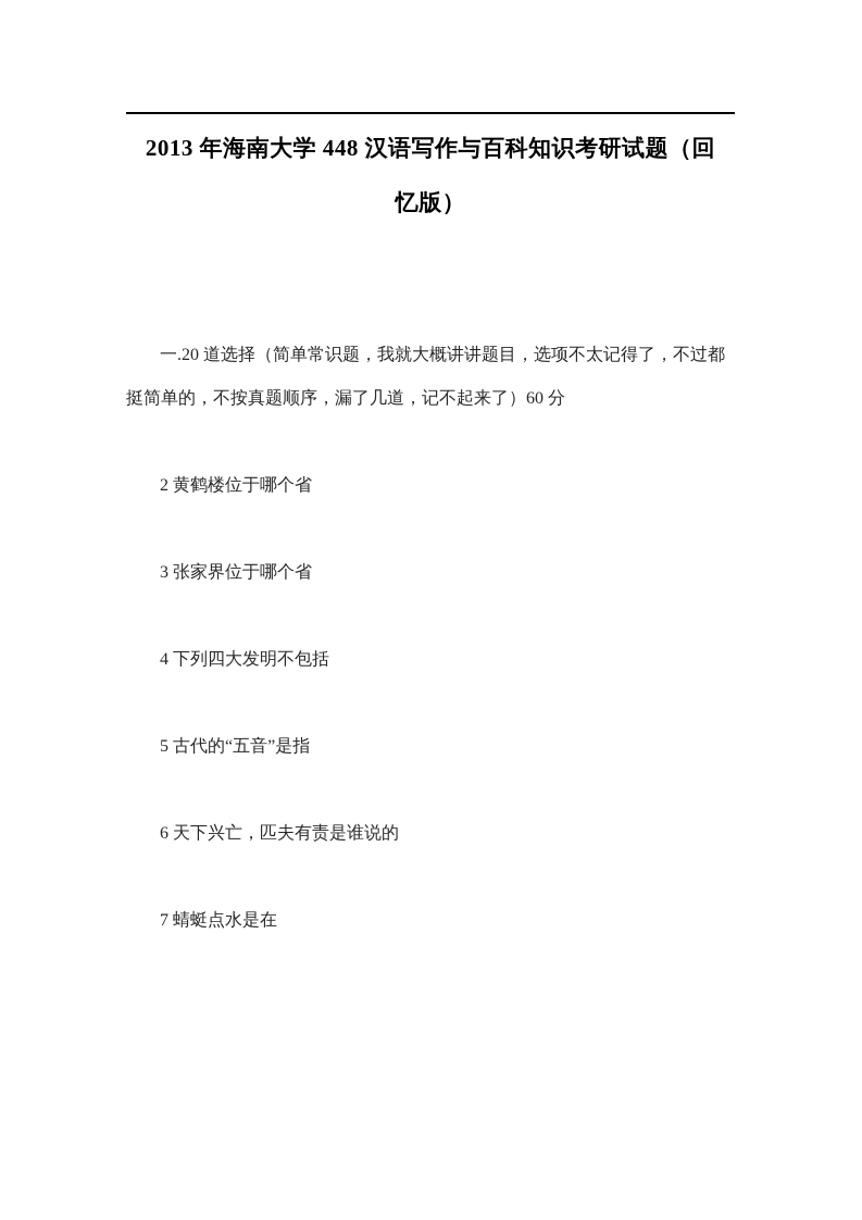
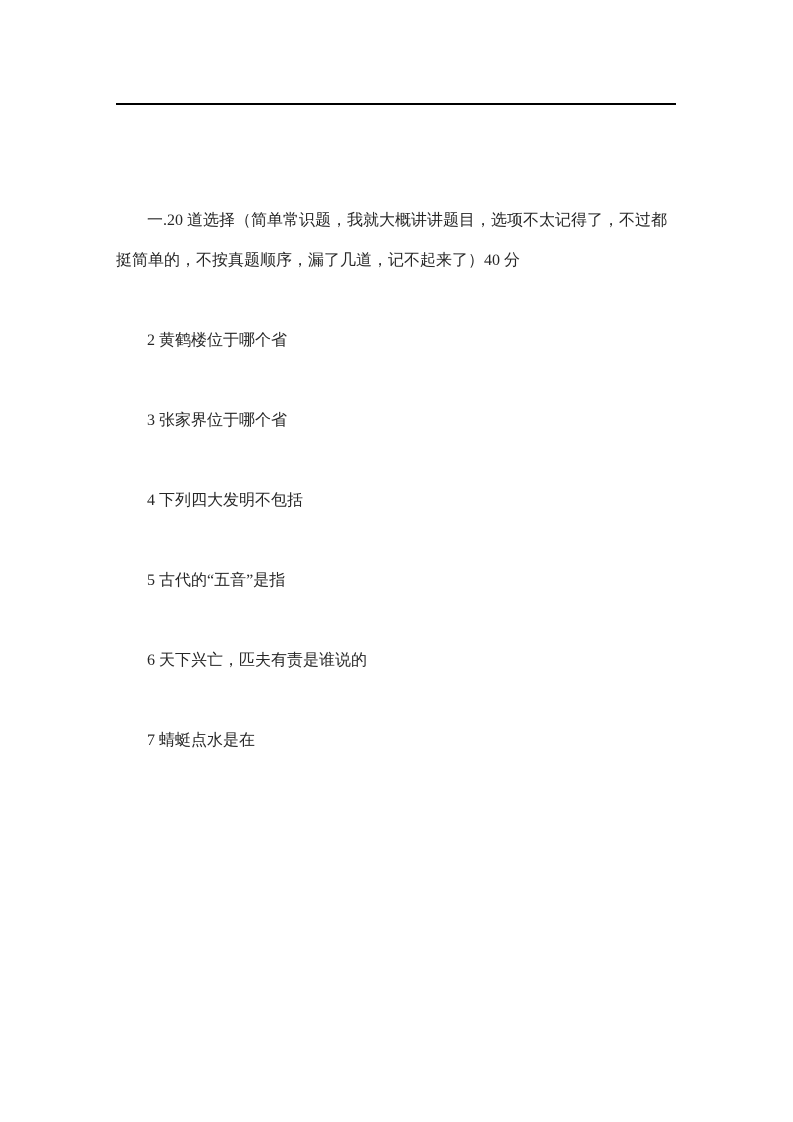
- 2013 年海南大学 448 汉语写作与百科知识考研试题（回
- 忆版）
  一.20 道选择（简单常识题，我就大概讲讲题目，选项不太记得了，不过都
- 挺简单的，不按真题顺序，漏了几道，记不起来了）60 分
+ 挺简单的，不按真题顺序，漏了几道，记不起来了）40 分
  2 黄鹤楼位于哪个省
  3 张家界位于哪个省
  4 下列四大发明不包括
  5 古代的“五音”是指
  6 天下兴亡，匹夫有责是谁说的
  7 蜻蜓点水是在
